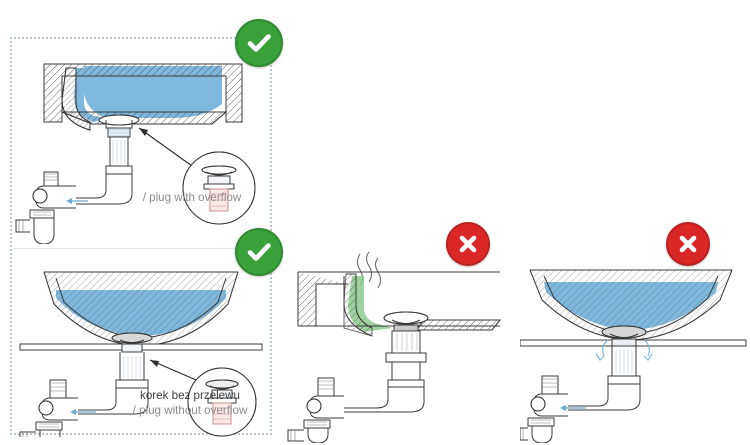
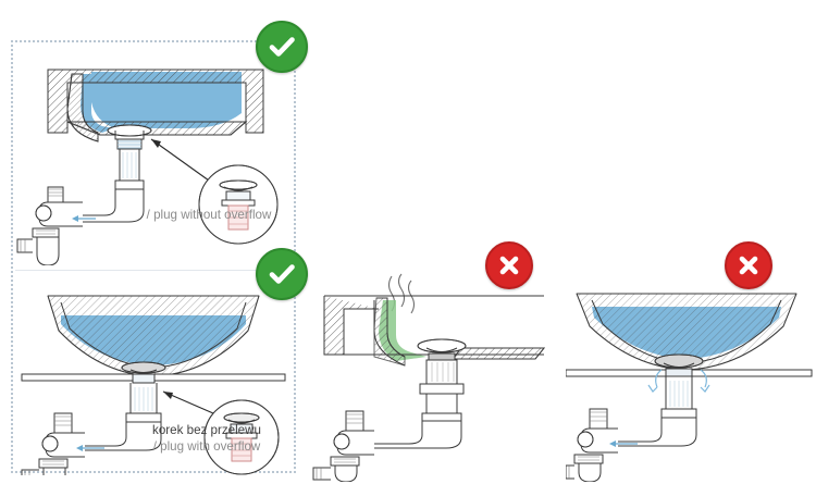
- / plug with overflow
+ / plug without overflow
  korek bez przelewu
- / plug without overflow
+ / plug with overflow
